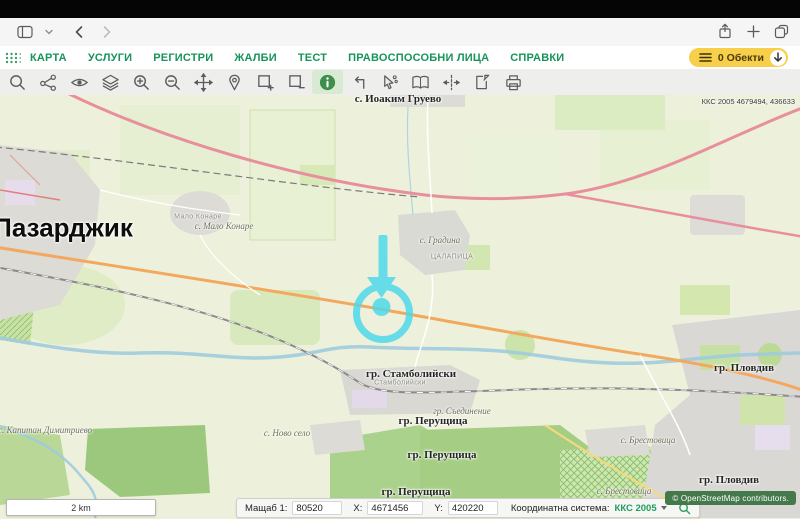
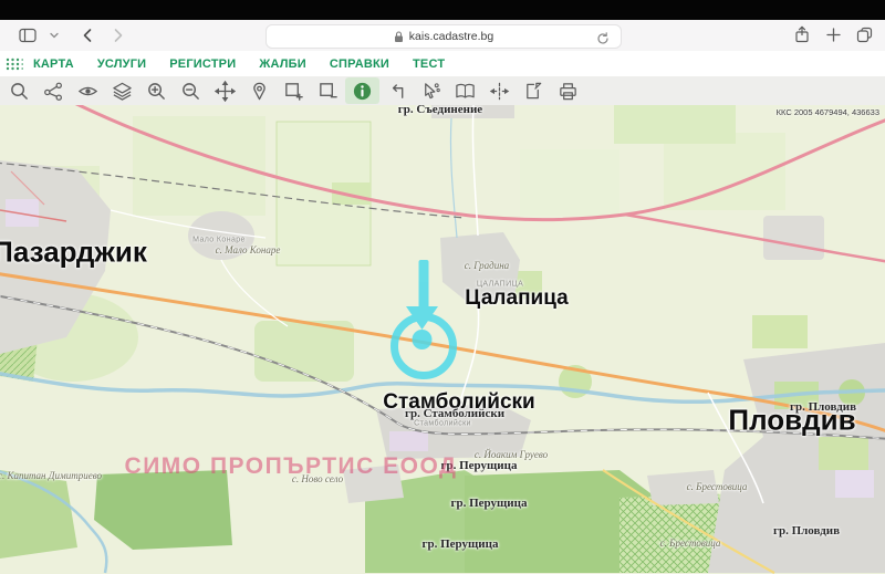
+ kais.cadastre.bg
  КАРТА
  УСЛУГИ
  РЕГИСТРИ
  ЖАЛБИ
- ТЕСТ
+ СПРАВКИ
- ПРАВОСПОСОБНИ ЛИЦА
- СПРАВКИ
+ ТЕСТ
- 0 Обекти
  Пазарджик
+ Цалапица
+ Стамболийски
+ Пловдив
- с. Йоаким Груево
+ гр. Съединение
  гр. Пловдив
  гр. Стамболийски
  гр. Перущица
  гр. Перущица
  гр. Перущица
  гр. Пловдив
  с. Мало Конаре
  с. Градина
  с. Ново село
- гр. Съединение
+ с. Йоаким Груево
  с. Брестовица
  с. Брестовица
  . Капитан Димитриево
+ СИМО ПРОПЪРТИС ЕООД
  ККС 2005 4679494, 436633
- 2 km
- Мащаб 1:
- 80520
- X:
- 4671456
- Y:
- 420220
- Координатна система:
- ККС 2005
- © OpenStreetMap contributors.
